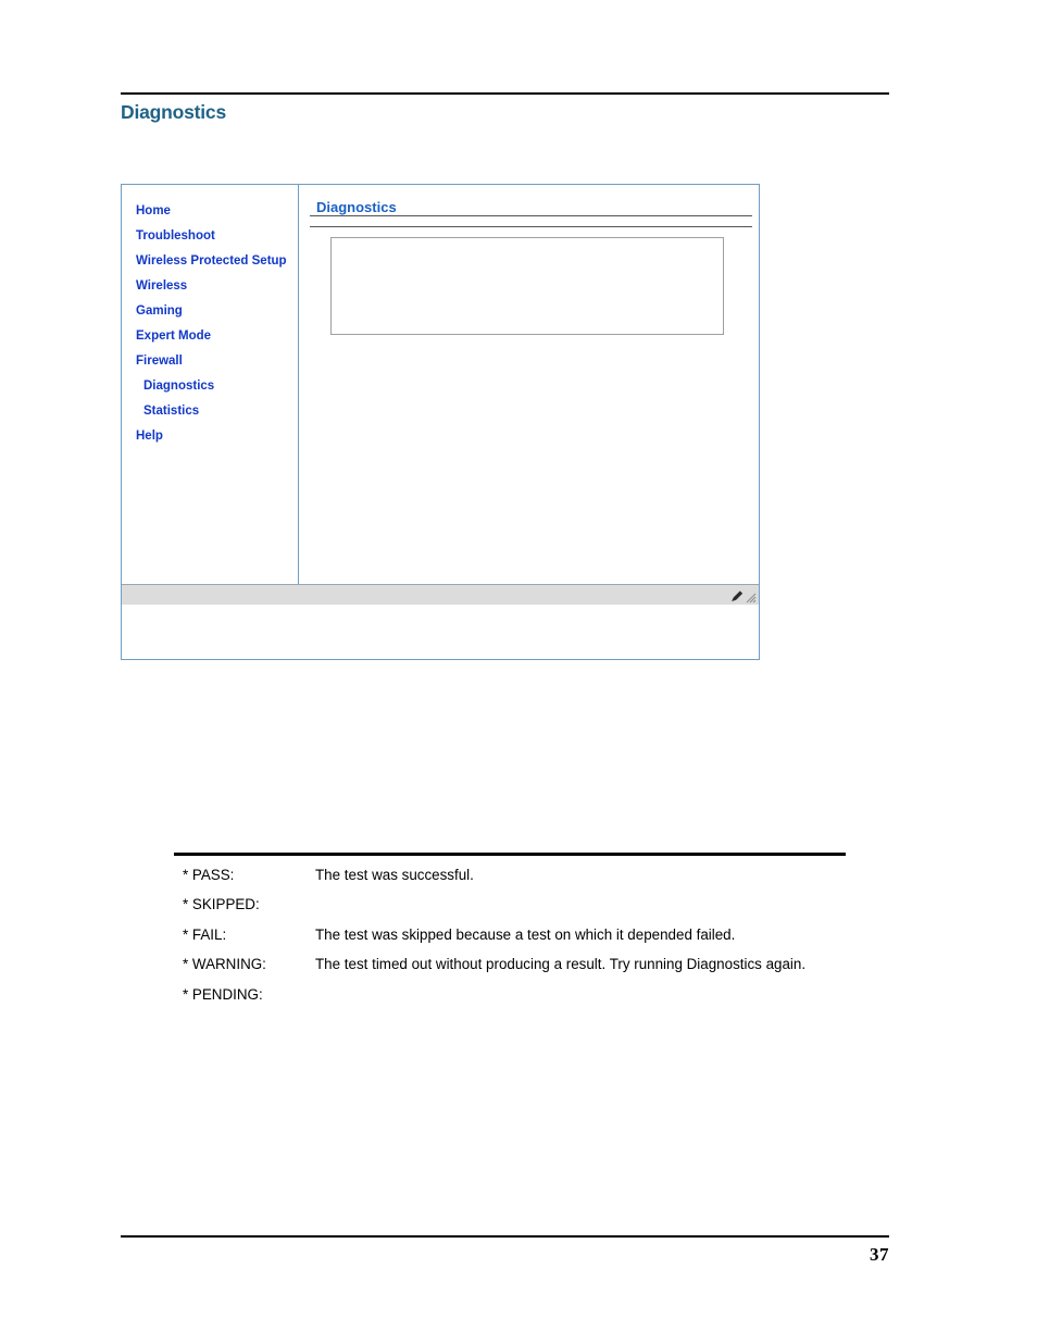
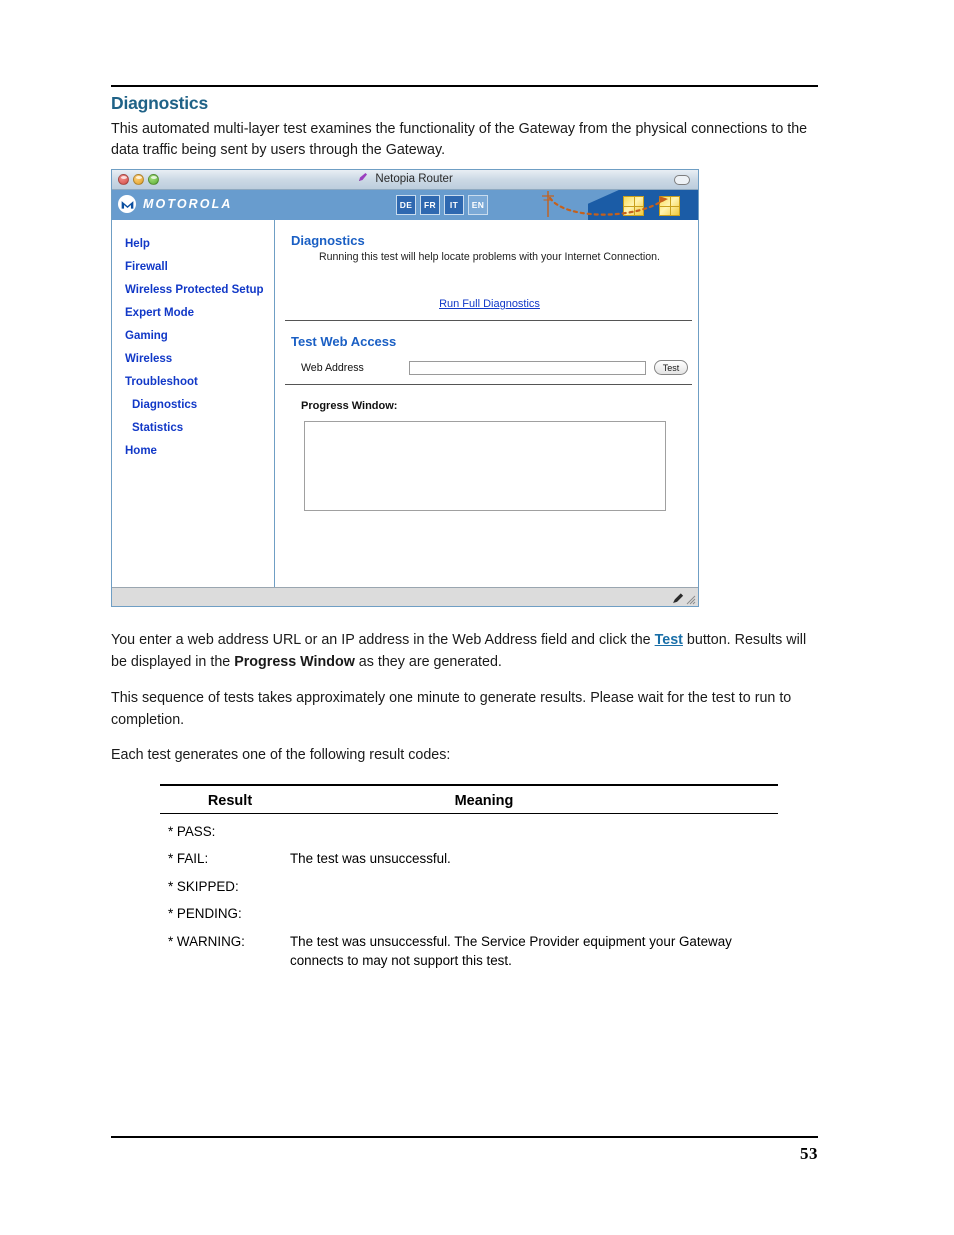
  Diagnostics
+ This automated multi-layer test examines the functionality of the Gateway from the physical connections to the data traffic being sent by users through the Gateway.
+ Netopia Router
+ MOTOROLA
+ DE
+ FR
+ IT
+ EN
- Home
+ Help
- Troubleshoot
+ Firewall
  Wireless Protected Setup
- Wireless
+ Expert Mode
  Gaming
- Expert Mode
+ Wireless
- Firewall
+ Troubleshoot
  Diagnostics
  Statistics
- Help
+ Home
  Diagnostics
+ Running this test will help locate problems with your Internet Connection.
+ Run Full Diagnostics
+ Test Web Access
+ Web Address
+ Test
+ Progress Window:
+ You enter a web address URL or an IP address in the Web Address field and click the Test button. Results will be displayed in the Progress Window as they are generated.
+ This sequence of tests takes approximately one minute to generate results. Please wait for the test to run to completion.
+ Each test generates one of the following result codes:
+ Result
+ Meaning
  * PASS:
- The test was successful.
- * SKIPPED:
+ * FAIL:
+ The test was unsuccessful.
- * FAIL:
+ * SKIPPED:
- The test was skipped because a test on which it depended failed.
- * WARNING:
+ * PENDING:
- The test timed out without producing a result. Try running Diagnostics again.
- * PENDING:
+ * WARNING:
+ The test was unsuccessful. The Service Provider equipment your Gateway connects to may not support this test.
- 37
+ 53
